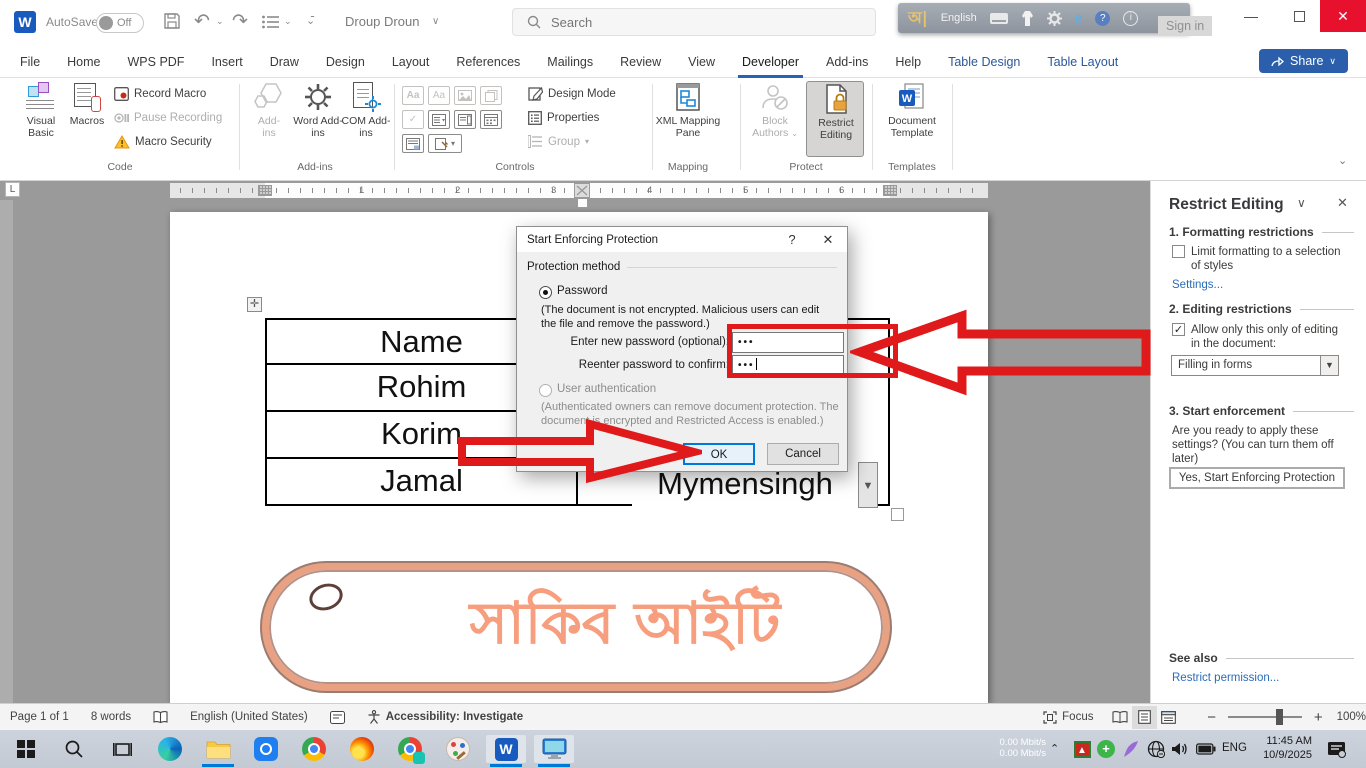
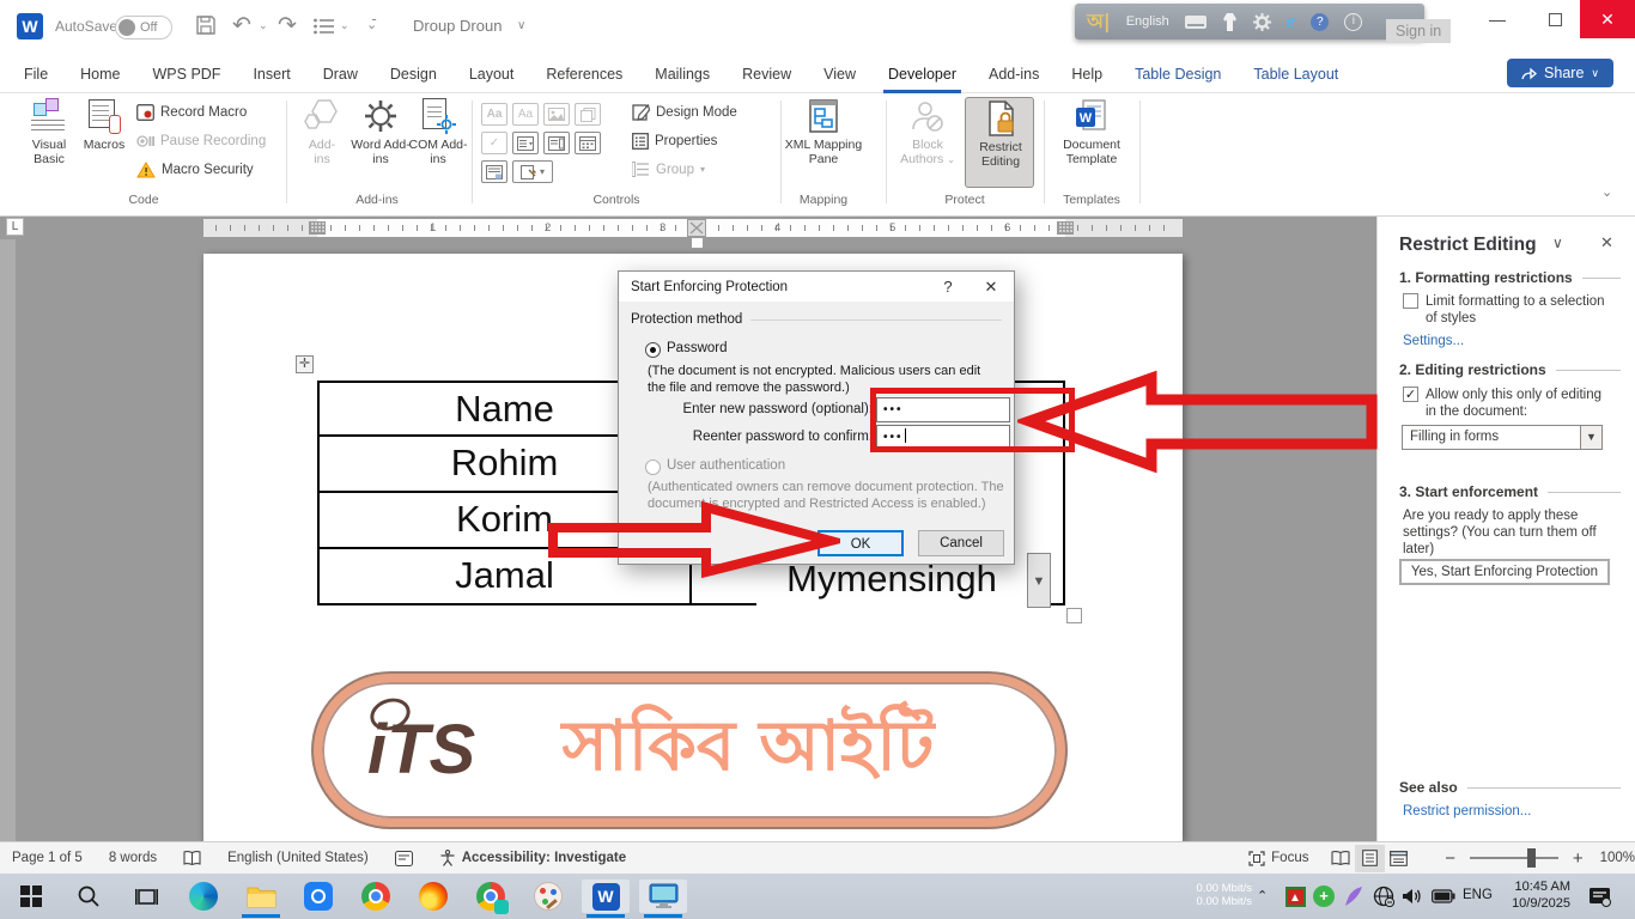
  W
  AutoSave
  Off
  ↶
  ⌄
  ↷
  ⌄
  ⌄̄
  Droup Droun
  ∨
- Search
  অ|
  English
  e
  ?
  i
  Sign in
  —
  ✕
  File
  Home
  WPS PDF
  Insert
  Draw
  Design
  Layout
  References
  Mailings
  Review
  View
  Developer
  Add-ins
  Help
  Table Design
  Table Layout
  Share
  ∨
  Visual Basic
  Macros
  Record Macro
  Pause Recording
  Macro Security
  Code
  Add-
  ins
  Word Add-ins
  COM Add-ins
  Add-ins
  Aa
  Aa
  ✓
  ▾
  Design Mode
  Properties
  Group
  ▾
  Controls
  XML Mapping Pane
  Mapping
  Block Authors ⌄
  Restrict Editing
  Protect
  W
  Document Template
  Templates
  ⌄
  L
  1
  2
  3
  4
  5
  6
  Name
  Rohim
  Korim
  Jamal
  Mymensingh
  ▼
  ✛
+ iTS
  সাকিব আইটি
  Start Enforcing Protection
  ?
  ✕
  Protection method
  Password
  (The document is not encrypted. Malicious users can edit the file and remove the password.)
  Enter new password (optional):
  •••
  Reenter password to confirm:
  •••
  User authentication
  (Authenticated owners can remove document protection. The documen is encrypted and Restricted Access is enabled.)
  OK
  Cancel
  Restrict Editing
  ∨
  ✕
  1. Formatting restrictions
  Limit formatting to a selection of styles
  Settings...
  2. Editing restrictions
  ✓
  Allow only this only of editing
  in the document:
  Filling in forms
  ▼
  3. Start enforcement
  Are you ready to apply these settings? (You can turn them off later)
  Yes, Start Enforcing Protection
  See also
  Restrict permission...
- Page 1 of 1
+ Page 1 of 5
  8 words
  English (United States)
  Accessibility: Investigate
  Focus
  −
  +
  100%
  W
  0.00 Mbit/s
  0.00 Mbit/s
  ⌃
  ▲
  +
  ENG
- 11:45 AM
+ 10:45 AM
  10/9/2025
